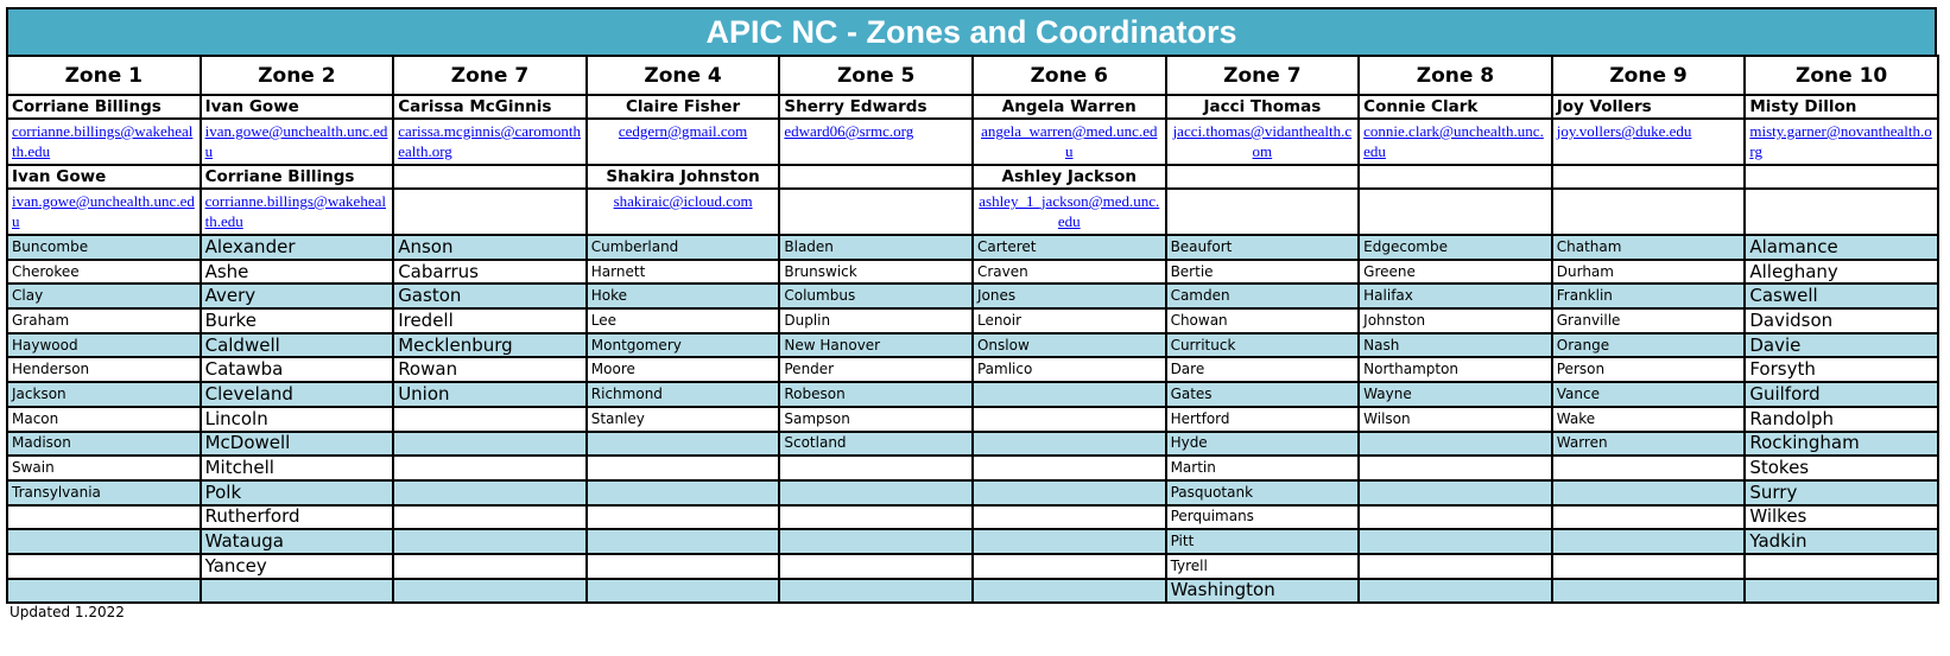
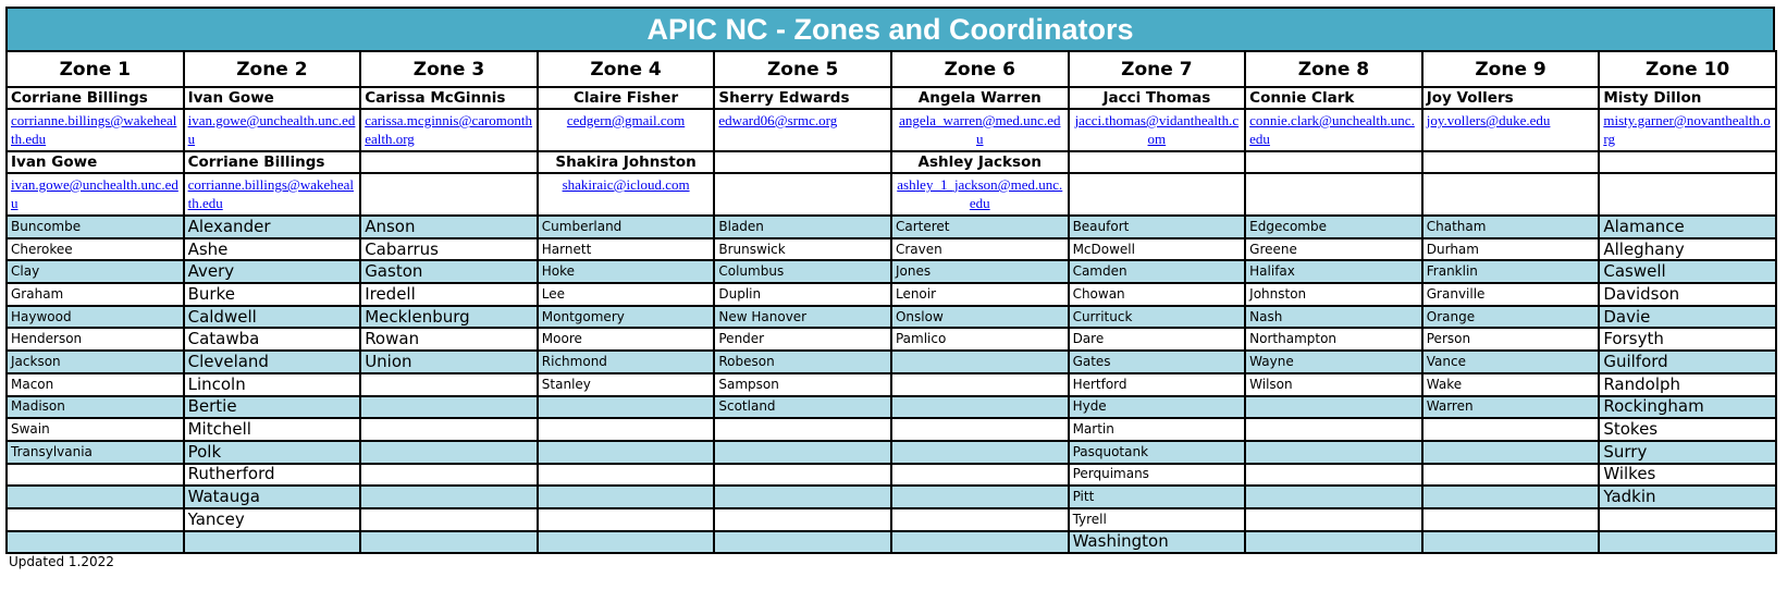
  APIC NC - Zones and Coordinators
- Zone 1	Zone 2	Zone 7	Zone 4	Zone 5	Zone 6	Zone 7	Zone 8	Zone 9	Zone 10
+ Zone 1	Zone 2	Zone 3	Zone 4	Zone 5	Zone 6	Zone 7	Zone 8	Zone 9	Zone 10
  Corriane Billings	Ivan Gowe	Carissa McGinnis	Claire Fisher	Sherry Edwards	Angela Warren	Jacci Thomas	Connie Clark	Joy Vollers	Misty Dillon
  corrianne.billings@wakehealth.edu	ivan.gowe@unchealth.unc.edu	carissa.mcginnis@caromonthealth.org	cedgern@gmail.com	edward06@srmc.org	angela_warren@med.unc.edu	jacci.thomas@vidanthealth.com	connie.clark@unchealth.unc.edu	joy.vollers@duke.edu	misty.garner@novanthealth.org
  Ivan Gowe	Corriane Billings		Shakira Johnston		Ashley Jackson
  ivan.gowe@unchealth.unc.edu	corrianne.billings@wakehealth.edu		shakiraic@icloud.com		ashley_1_jackson@med.unc.edu
  Buncombe	Alexander	Anson	Cumberland	Bladen	Carteret	Beaufort	Edgecombe	Chatham	Alamance
- Cherokee	Ashe	Cabarrus	Harnett	Brunswick	Craven	Bertie	Greene	Durham	Alleghany
+ Cherokee	Ashe	Cabarrus	Harnett	Brunswick	Craven	McDowell	Greene	Durham	Alleghany
  Clay	Avery	Gaston	Hoke	Columbus	Jones	Camden	Halifax	Franklin	Caswell
  Graham	Burke	Iredell	Lee	Duplin	Lenoir	Chowan	Johnston	Granville	Davidson
  Haywood	Caldwell	Mecklenburg	Montgomery	New Hanover	Onslow	Currituck	Nash	Orange	Davie
  Henderson	Catawba	Rowan	Moore	Pender	Pamlico	Dare	Northampton	Person	Forsyth
  Jackson	Cleveland	Union	Richmond	Robeson		Gates	Wayne	Vance	Guilford
  Macon	Lincoln		Stanley	Sampson		Hertford	Wilson	Wake	Randolph
- Madison	McDowell			Scotland		Hyde		Warren	Rockingham
+ Madison	Bertie			Scotland		Hyde		Warren	Rockingham
  Swain	Mitchell					Martin			Stokes
  Transylvania	Polk					Pasquotank			Surry
  	Rutherford					Perquimans			Wilkes
  	Watauga					Pitt			Yadkin
  	Yancey					Tyrell
  						Washington
  Updated 1.2022
